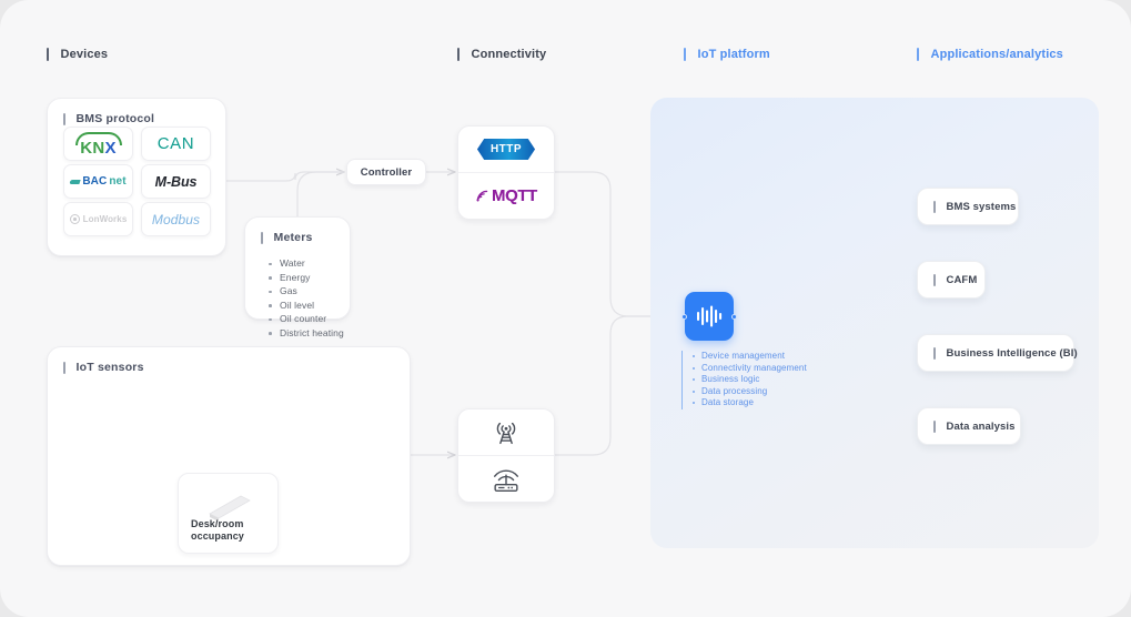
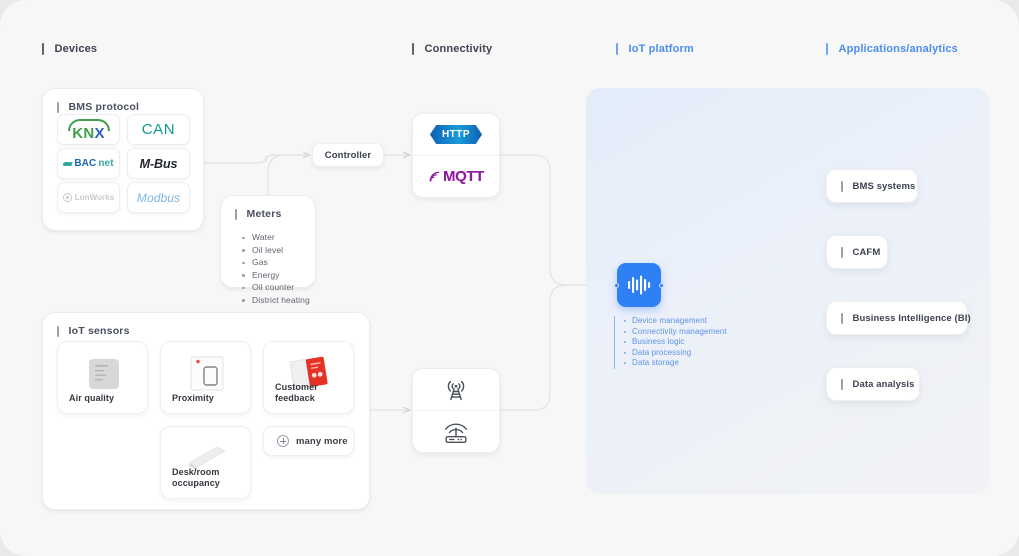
  Devices
  Connectivity
  IoT platform
  Applications/analytics
  BMS protocol
  KNX
  CAN
  BAC
  net
  M-Bus
  LonWorks
  Modbus
  Meters
  Water
- Energy
+ Oil level
  Gas
- Oil level
+ Energy
  Oil counter
  District heating
  Controller
  HTTP
  MQTT
  IoT sensors
+ Air quality
+ Proximity
+ Customer feedback
  Desk/room
  occupancy
+ many more
  Device management
  Connectivity management
  Business logic
  Data processing
  Data storage
  BMS systems
  CAFM
  Business Intelligence (BI)
  Data analysis
